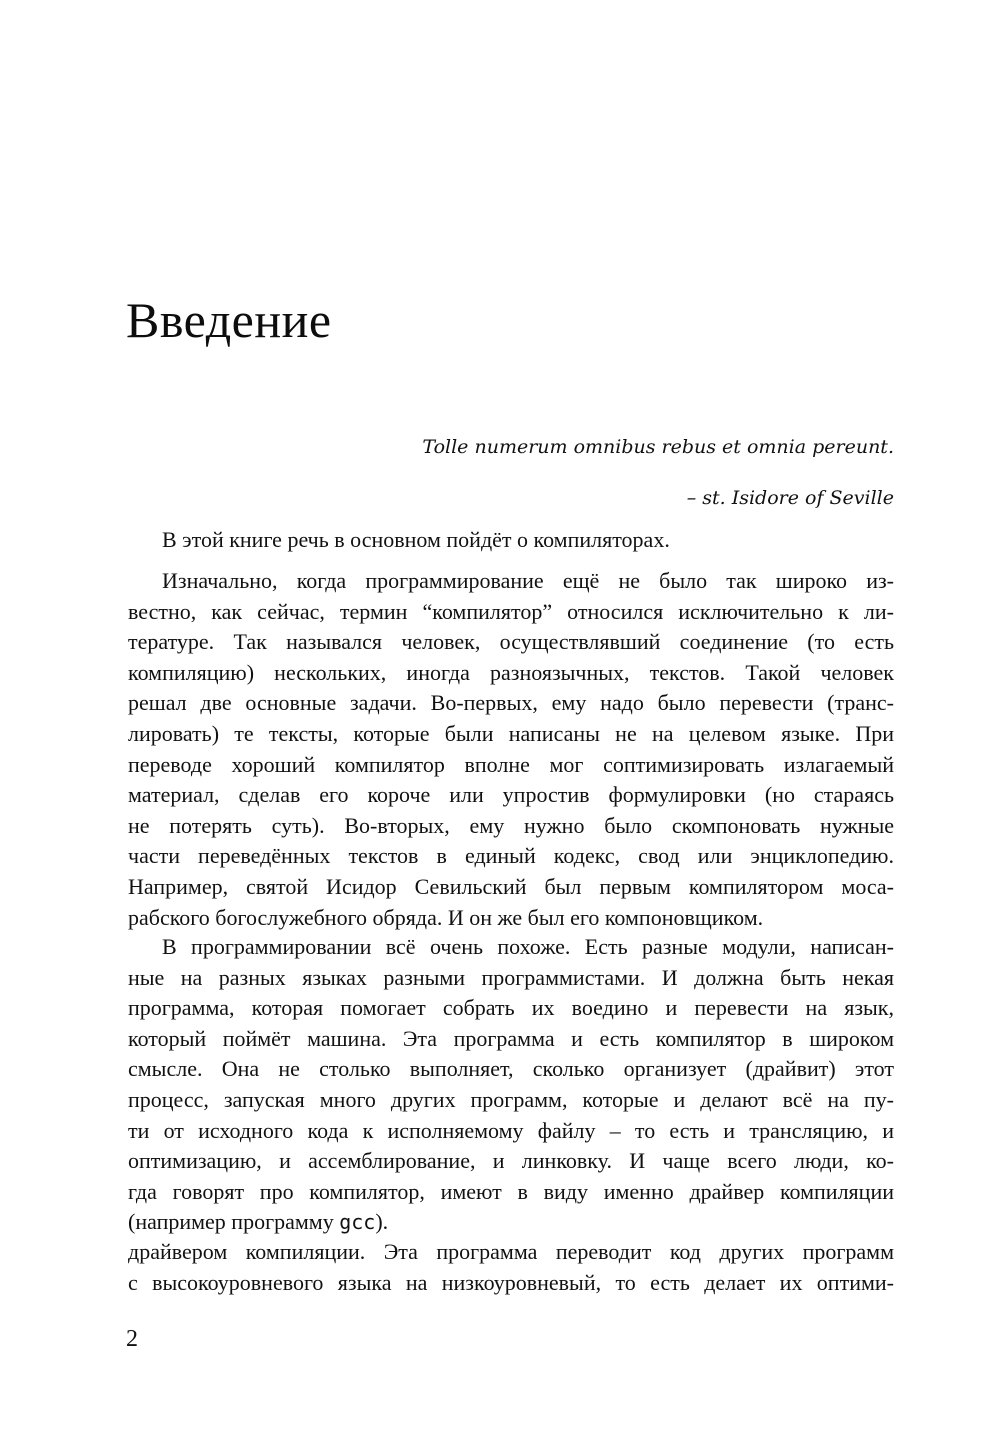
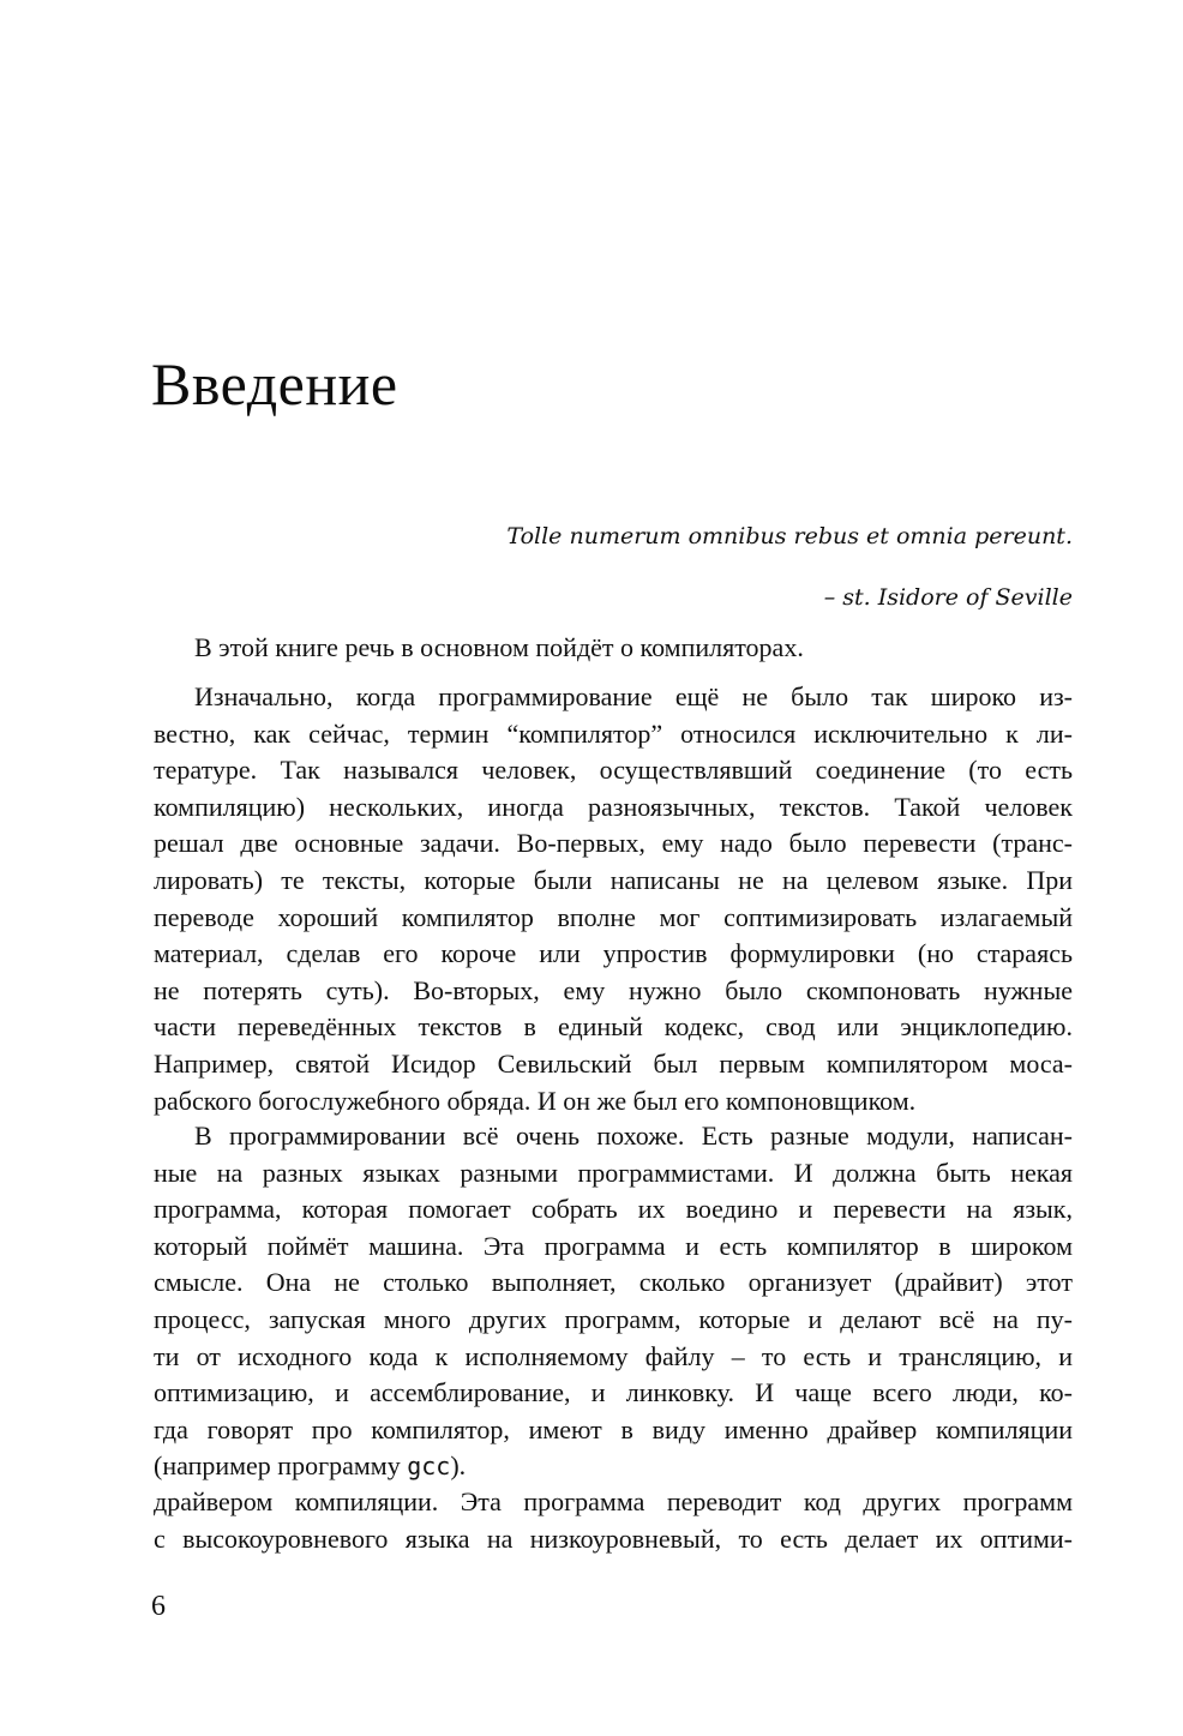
  Введение
  Tolle numerum omnibus rebus et omnia pereunt.
  – st. Isidore of Seville
  В этой книге речь в основном пойдёт о компиляторах.
  Изначально, когда программирование ещё не было так широко из-
  вестно, как сейчас, термин “компилятор” относился исключительно к ли-
  тературе. Так назывался человек, осуществлявший соединение (то есть
  компиляцию) нескольких, иногда разноязычных, текстов. Такой человек
  решал две основные задачи. Во-первых, ему надо было перевести (транс-
  лировать) те тексты, которые были написаны не на целевом языке. При
  переводе хороший компилятор вполне мог соптимизировать излагаемый
  материал, сделав его короче или упростив формулировки (но стараясь
  не потерять суть). Во-вторых, ему нужно было скомпоновать нужные
  части переведённых текстов в единый кодекс, свод или энциклопедию.
  Например, святой Исидор Севильский был первым компилятором моса-
  рабского богослужебного обряда. И он же был его компоновщиком.
  В программировании всё очень похоже. Есть разные модули, написан-
  ные на разных языках разными программистами. И должна быть некая
  программа, которая помогает собрать их воедино и перевести на язык,
  который поймёт машина. Эта программа и есть компилятор в широком
  смысле. Она не столько выполняет, сколько организует (драйвит) этот
  процесс, запуская много других программ, которые и делают всё на пу-
  ти от исходного кода к исполняемому файлу – то есть и трансляцию, и
  оптимизацию, и ассемблирование, и линковку. И чаще всего люди, ко-
  гда говорят про компилятор, имеют в виду именно драйвер компиляции
  (например программу gcc).
  драйвером компиляции. Эта программа переводит код других программ
  с высокоуровневого языка на низкоуровневый, то есть делает их оптими-
- 2
+ 6
